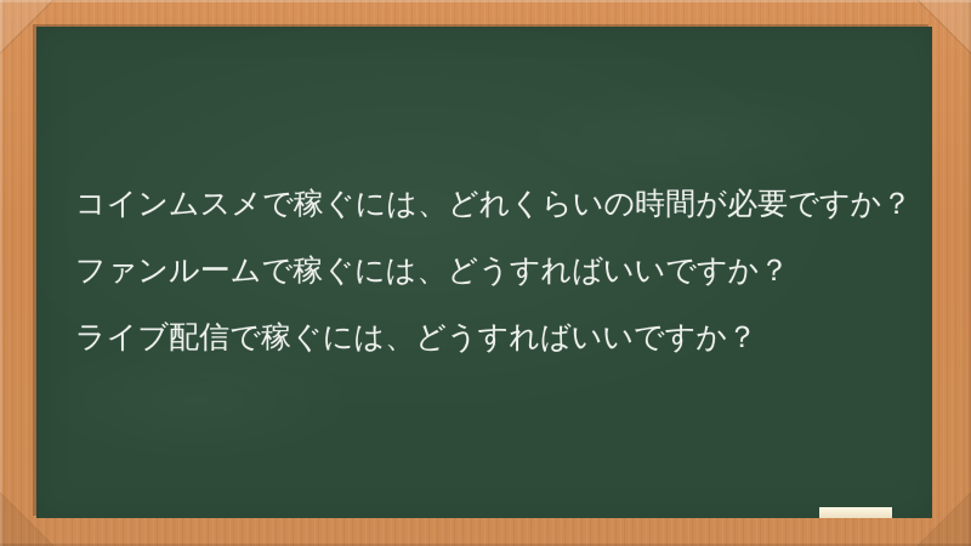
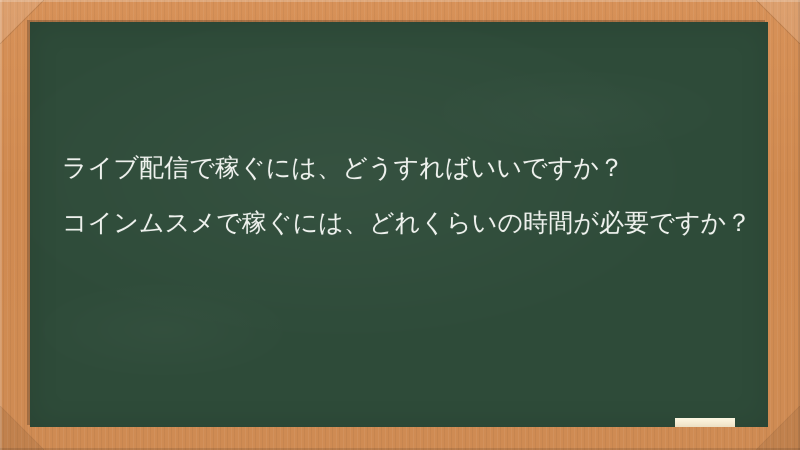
- コインムスメで稼ぐには、どれくらいの時間が必要ですか？
+ ライブ配信で稼ぐには、どうすればいいですか？
- ファンルームで稼ぐには、どうすればいいですか？
- ライブ配信で稼ぐには、どうすればいいですか？
+ コインムスメで稼ぐには、どれくらいの時間が必要ですか？
